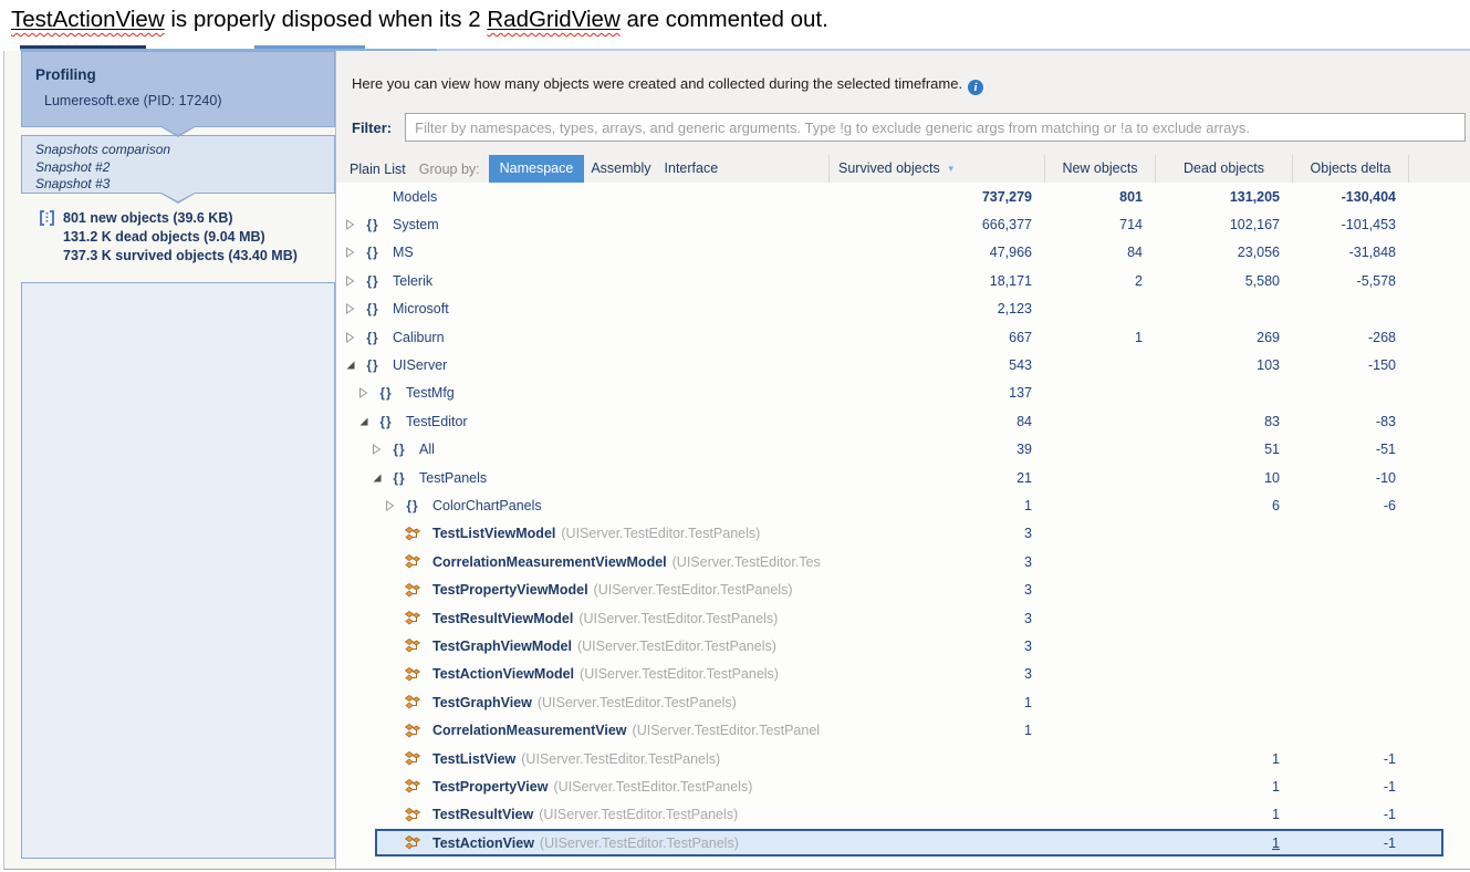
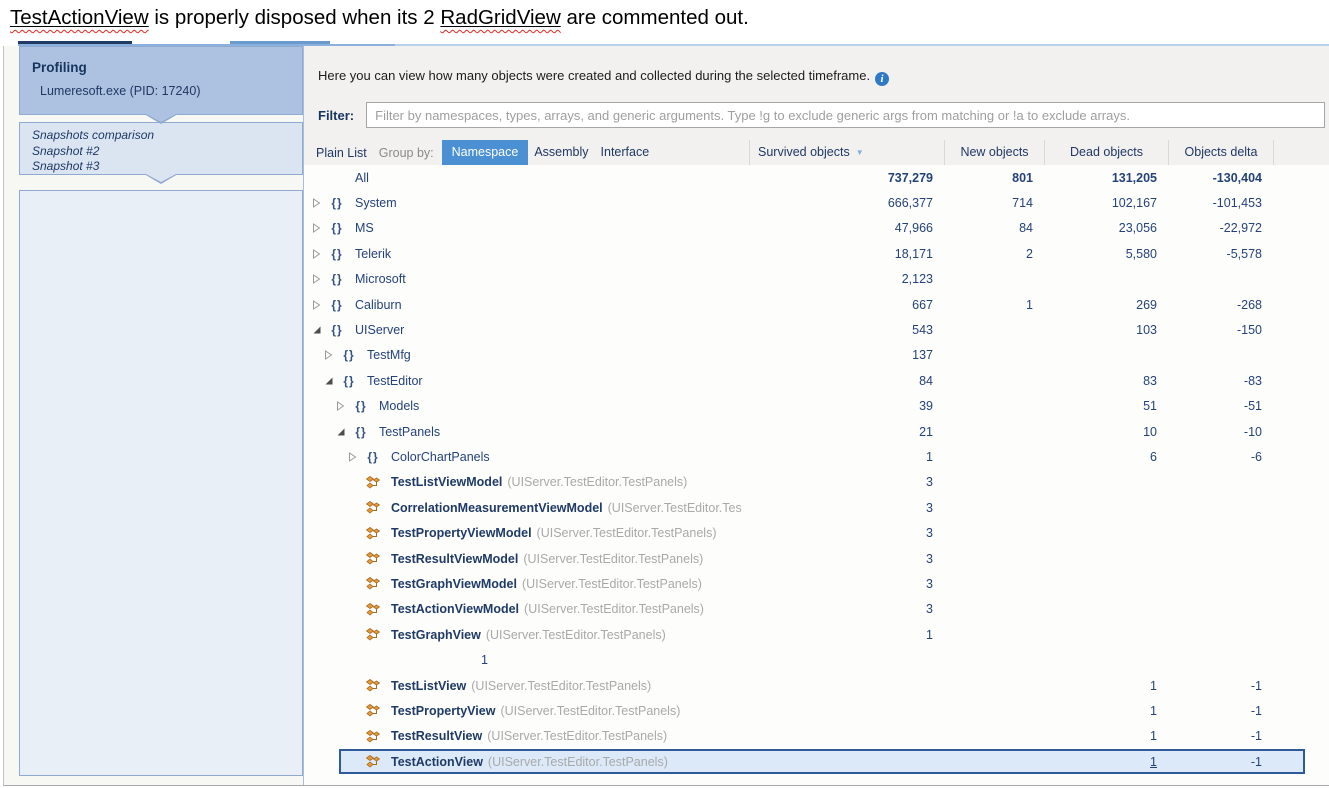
  TestActionView is properly disposed when its 2 RadGridView are commented out.
  Profiling
  Lumeresoft.exe (PID: 17240)
  Snapshots comparison
  Snapshot #2
  Snapshot #3
- 801 new objects (39.6 KB)
- 131.2 K dead objects (9.04 MB)
- 737.3 K survived objects (43.40 MB)
  Here you can view how many objects were created and collected during the selected timeframe. i
  Filter:
  Filter by namespaces, types, arrays, and generic arguments. Type !g to exclude generic args from matching or !a to exclude arrays.
  Plain List
  Group by:
  Namespace
  Assembly
  Interface
  Survived objects ▼
  New objects
  Dead objects
  Objects delta
- Models
+ All
  737,279
  801
  131,205
  -130,404
  {}
  System
  666,377
  714
  102,167
  -101,453
  {}
  MS
  47,966
  84
  23,056
- -31,848
+ -22,972
  {}
  Telerik
  18,171
  2
  5,580
  -5,578
  {}
  Microsoft
  2,123
  {}
  Caliburn
  667
  1
  269
  -268
  {}
  UIServer
  543
  103
  -150
  {}
  TestMfg
  137
  {}
  TestEditor
  84
  83
  -83
  {}
- All
+ Models
  39
  51
  -51
  {}
  TestPanels
  21
  10
  -10
  {}
  ColorChartPanels
  1
  6
  -6
  TestListViewModel
  (UIServer.TestEditor.TestPanels)
  3
  CorrelationMeasurementViewModel
  (UIServer.TestEditor.Tes
  3
  TestPropertyViewModel
  (UIServer.TestEditor.TestPanels)
  3
  TestResultViewModel
  (UIServer.TestEditor.TestPanels)
  3
  TestGraphViewModel
  (UIServer.TestEditor.TestPanels)
  3
  TestActionViewModel
  (UIServer.TestEditor.TestPanels)
  3
  TestGraphView
  (UIServer.TestEditor.TestPanels)
  1
- CorrelationMeasurementView
- (UIServer.TestEditor.TestPanel
  1
  TestListView
  (UIServer.TestEditor.TestPanels)
  1
  -1
  TestPropertyView
  (UIServer.TestEditor.TestPanels)
  1
  -1
  TestResultView
  (UIServer.TestEditor.TestPanels)
  1
  -1
  TestActionView
  (UIServer.TestEditor.TestPanels)
  1
  -1
